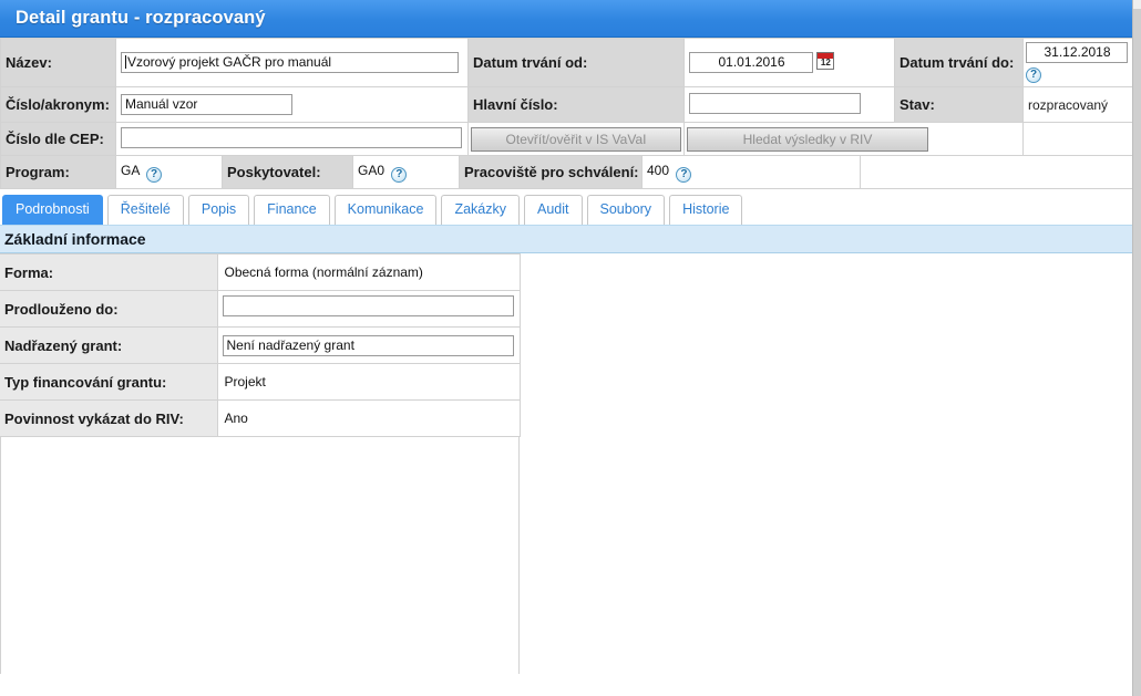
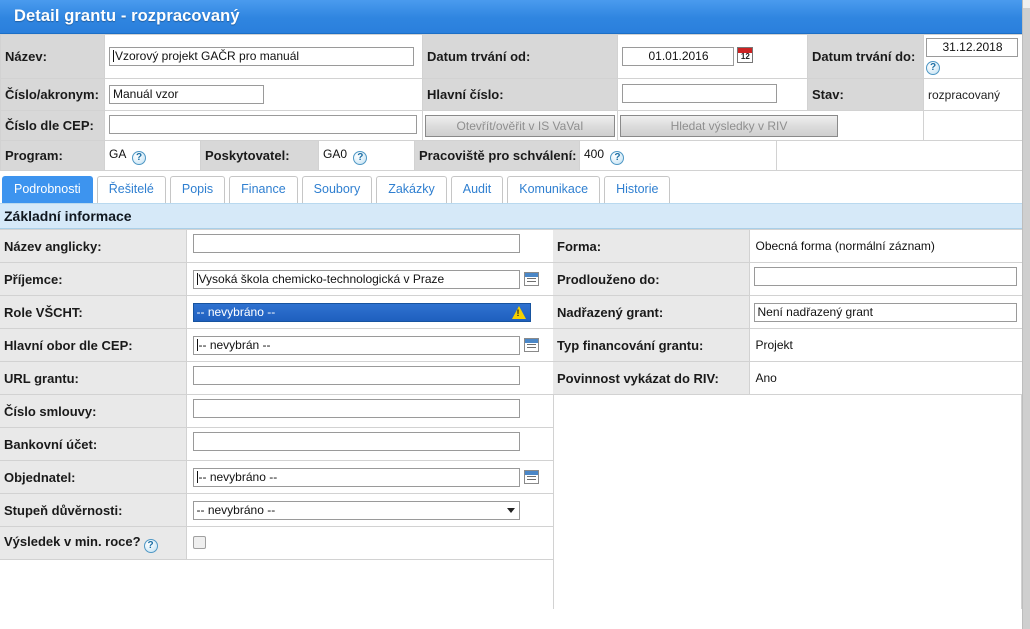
  Detail grantu - rozpracovaný
  Název:	Vzorový projekt GAČR pro manuál	Datum trvání od:	01.01.2016	Datum trvání do:	31.12.2018 ?
  Číslo/akronym:	Manuál vzor	Hlavní číslo:		Stav:	rozpracovaný
  Číslo dle CEP:		Otevřít/ověřit v IS VaVaI	Hledat výsledky v RIV
  Program:	GA ?	Poskytovatel:	GA0 ?	Pracoviště pro schválení:	400 ?
  Podrobnosti
  Řešitelé
  Popis
  Finance
- Komunikace
+ Soubory
  Zakázky
  Audit
- Soubory
+ Komunikace
  Historie
  Základní informace
+ Název anglicky:
+ Příjemce:	Vysoká škola chemicko-technologická v Praze
+ Role VŠCHT:	-- nevybráno --
+ Hlavní obor dle CEP:	-- nevybrán --
+ URL grantu:
+ Číslo smlouvy:
+ Bankovní účet:
+ Objednatel:	-- nevybráno --
+ Stupeň důvěrnosti:	-- nevybráno --
+ Výsledek v min. roce? ?
  Forma:	Obecná forma (normální záznam)
  Prodlouženo do:
  Nadřazený grant:	Není nadřazený grant
  Typ financování grantu:	Projekt
  Povinnost vykázat do RIV:	Ano
